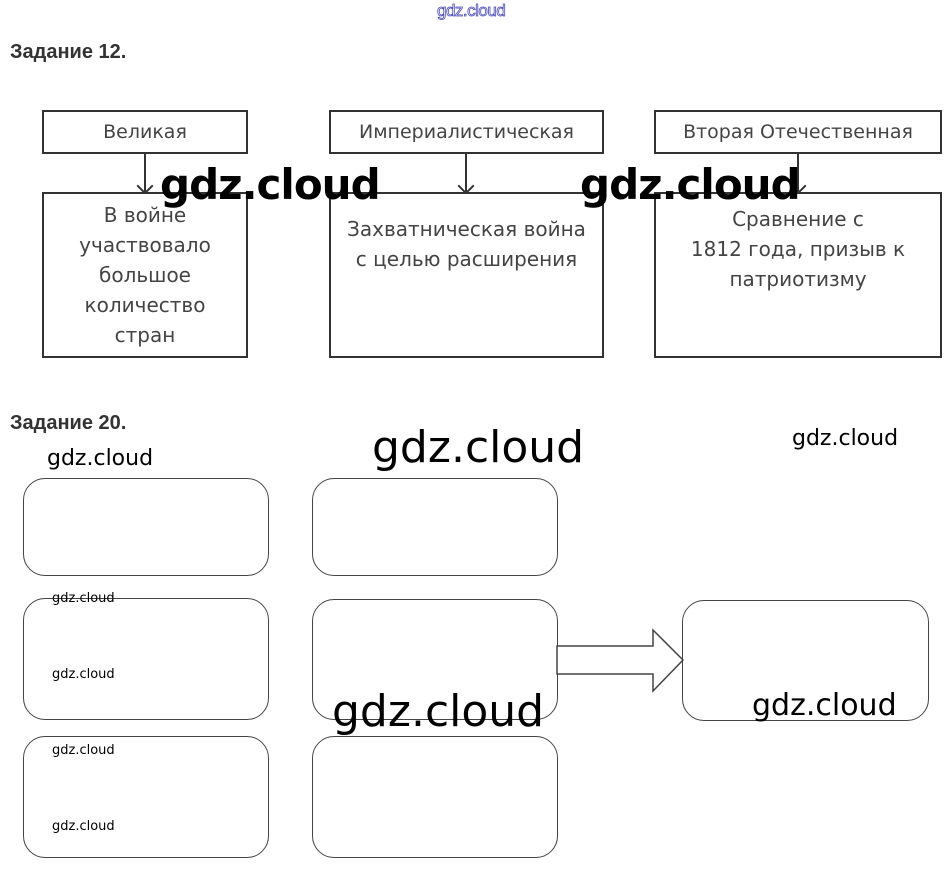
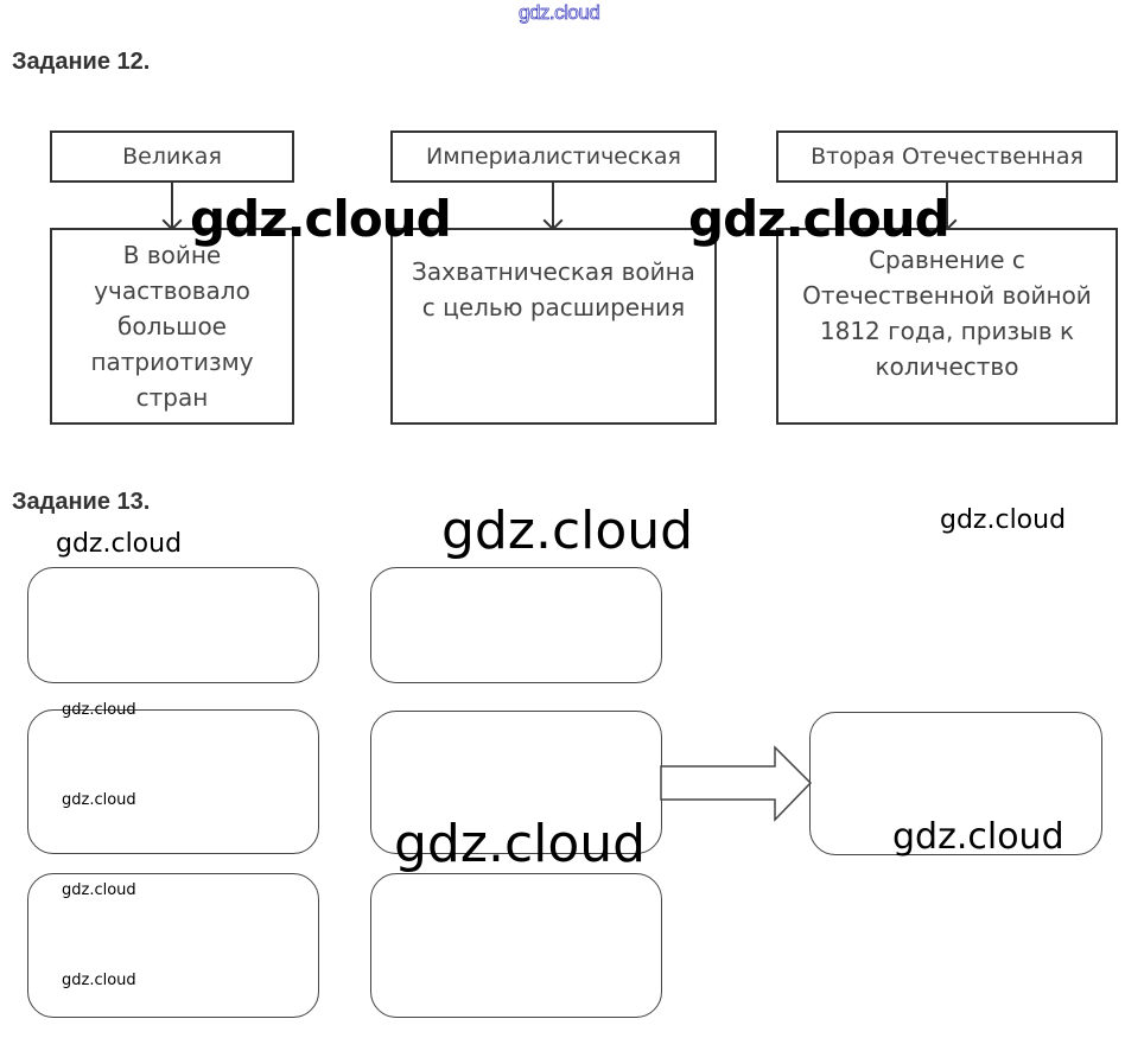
  gdz.cloud
  Задание 12.
  Великая
  В войне
  участвовало
  большое
- количество
+ патриотизму
  стран
  Империалистическая
  Захватническая война
  с целью расширения
  Вторая Отечественная
  Сравнение с
+ Отечественной войной
  1812 года, призыв к
- патриотизму
+ количество
  gdz.cloud
  gdz.cloud
- Задание 20.
+ Задание 13.
  gdz.cloud
  gdz.cloud
  gdz.cloud
  gdz.cloud
  gdz.cloud
  gdz.cloud
  gdz.cloud
  gdz.cloud
  gdz.cloud
